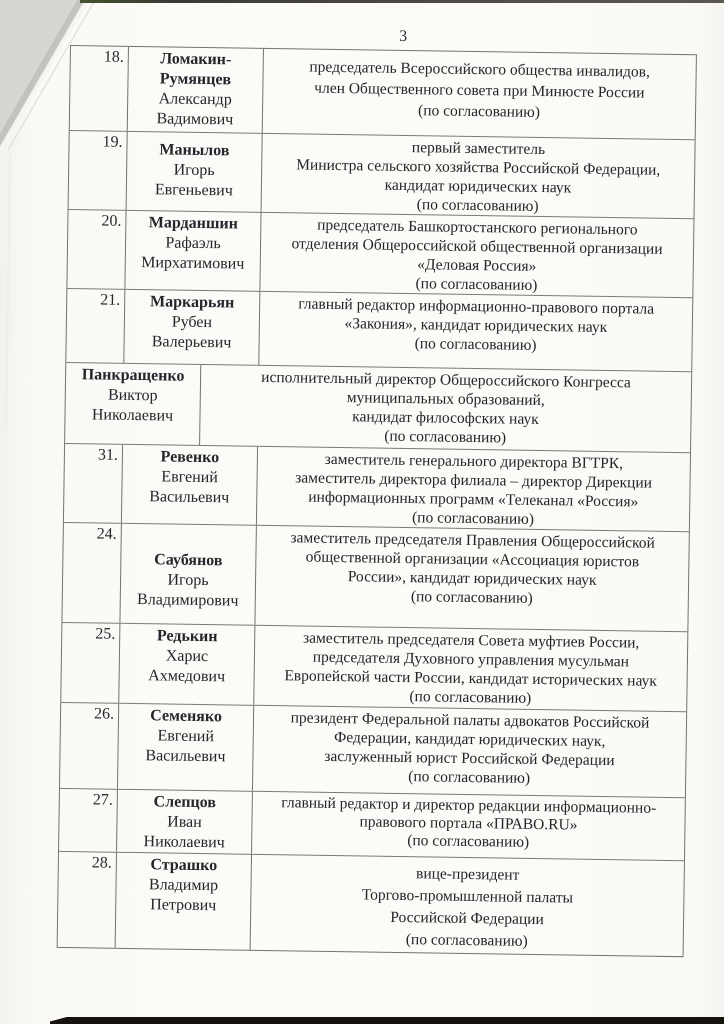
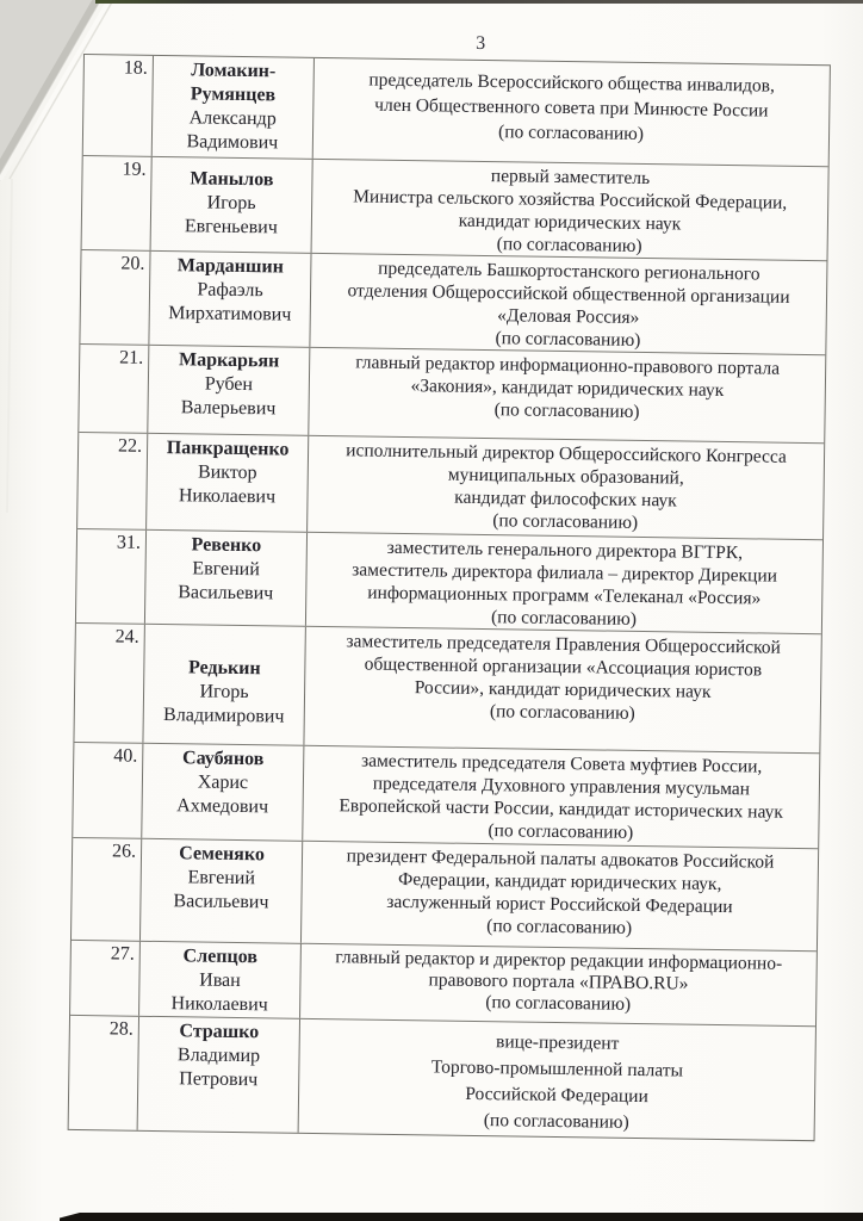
  3
  18.
  Ломакин-
  Румянцев
  Александр
  Вадимович
  председатель Всероссийского общества инвалидов,
  член Общественного совета при Минюсте России
  (по согласованию)
  19.
  Манылов
  Игорь
  Евгеньевич
  первый заместитель
  Министра сельского хозяйства Российской Федерации,
  кандидат юридических наук
  (по согласованию)
  20.
  Марданшин
  Рафаэль
  Мирхатимович
  председатель Башкортостанского регионального
  отделения Общероссийской общественной организации
  «Деловая Россия»
  (по согласованию)
  21.
  Маркарьян
  Рубен
  Валерьевич
  главный редактор информационно-правового портала
  «Закония», кандидат юридических наук
  (по согласованию)
+ 22.
  Панкращенко
  Виктор
  Николаевич
  исполнительный директор Общероссийского Конгресса
  муниципальных образований,
  кандидат философских наук
  (по согласованию)
  31.
  Ревенко
  Евгений
  Васильевич
  заместитель генерального директора ВГТРК,
  заместитель директора филиала – директор Дирекции
  информационных программ «Телеканал «Россия»
  (по согласованию)
  24.
- Саубянов
+ Редькин
  Игорь
  Владимирович
  заместитель председателя Правления Общероссийской
  общественной организации «Ассоциация юристов
  России», кандидат юридических наук
  (по согласованию)
- 25.
+ 40.
- Редькин
+ Саубянов
  Харис
  Ахмедович
  заместитель председателя Совета муфтиев России,
  председателя Духовного управления мусульман
  Европейской части России, кандидат исторических наук
  (по согласованию)
  26.
  Семеняко
  Евгений
  Васильевич
  президент Федеральной палаты адвокатов Российской
  Федерации, кандидат юридических наук,
  заслуженный юрист Российской Федерации
  (по согласованию)
  27.
  Слепцов
  Иван
  Николаевич
  главный редактор и директор редакции информационно-
  правового портала «ПРАВО.RU»
  (по согласованию)
  28.
  Страшко
  Владимир
  Петрович
  вице-президент
  Торгово-промышленной палаты
  Российской Федерации
  (по согласованию)
